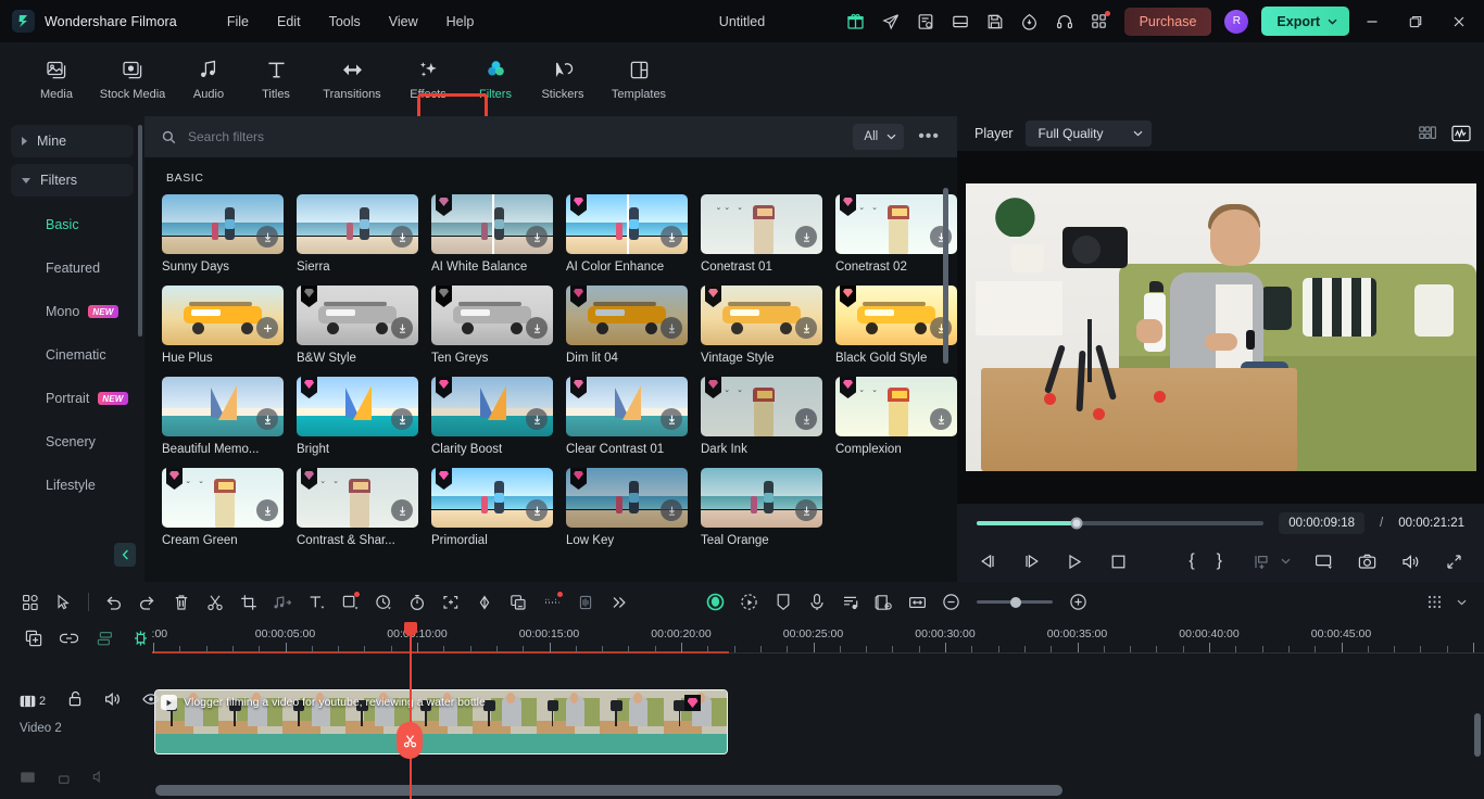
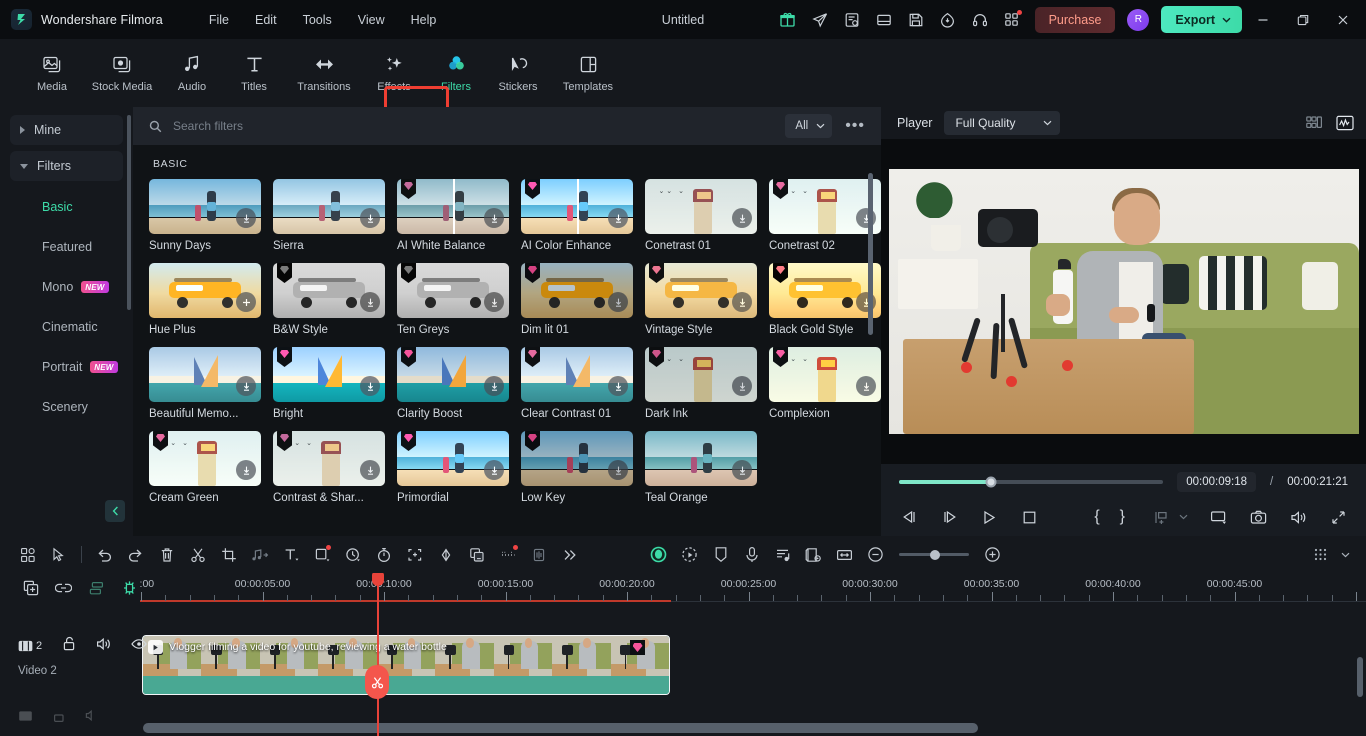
  Wondershare Filmora
  File
  Edit
  Tools
  View
  Help
  Untitled
  Purchase
  R
  Export
  Media
  Stock Media
  Audio
  Titles
  Transitions
  Effects
  Filters
  Stickers
  Templates
  Mine
  Filters
  Basic
  Featured
  Mono
  NEW
  Cinematic
  Portrait
  NEW
  Scenery
- Lifestyle
  Search filters
  All
  •••
  BASIC
  Sunny Days
  Sierra
  AI White Balance
  AI Color Enhance
  Conetrast 01
  Conetrast 02
  Hue Plus
  B&W Style
  Ten Greys
- Dim lit 04
+ Dim lit 01
  Vintage Style
  Black Gold Style
  Beautiful Memo...
  Bright
  Clarity Boost
  Clear Contrast 01
  Dark Ink
  Complexion
  Cream Green
  Contrast & Shar...
  Primordial
  Low Key
  Teal Orange
  Player
  Full Quality
  00:00:09:18
  /
  00:00:21:21
  {
  }
  2
  Video 2
  00:00:05:00
  00::10:00
  00:00:15:00
  00:00:20:00
  00:00:25:00
  00:00:30:00
  00:00:35:00
  00:00:40:00
  00:00:45:00
  Vlogger filming a video for youtube, reviewin a water bottle
